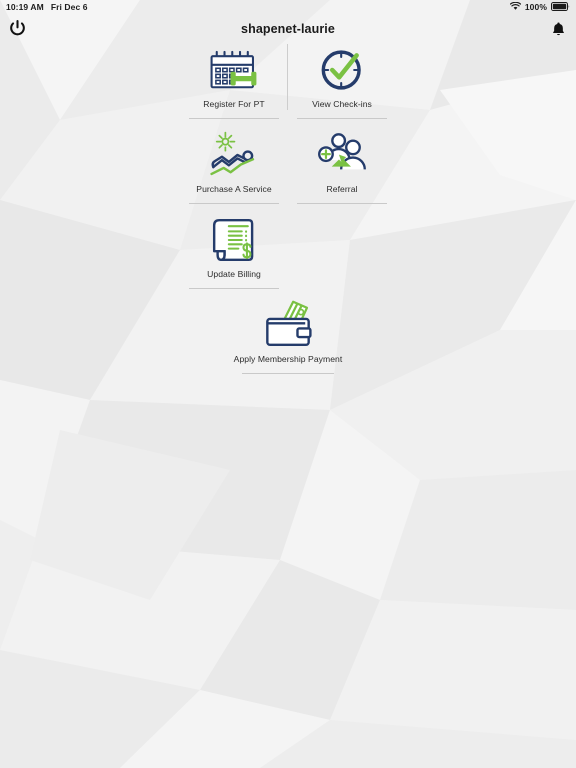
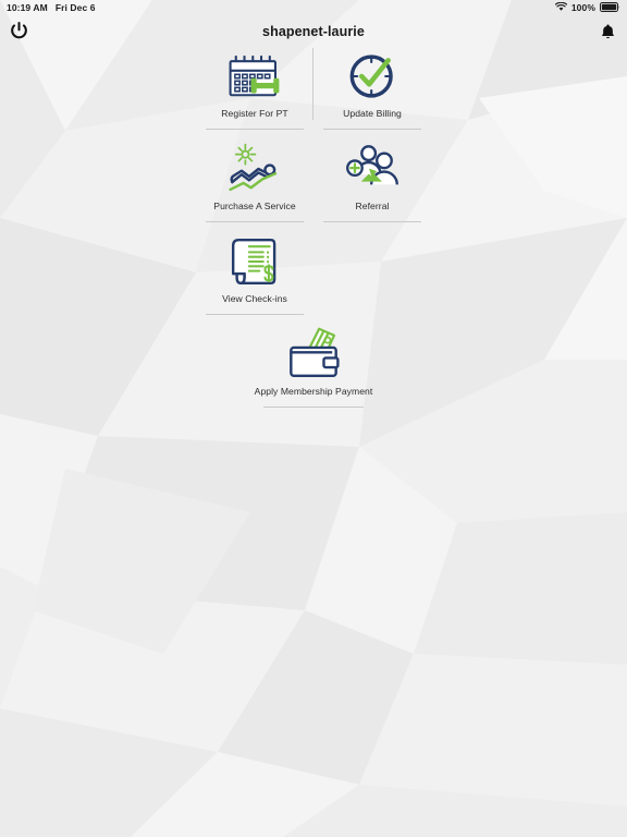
  10:19 AM
  Fri Dec 6
  100%
  shapenet-laurie
  Register For PT
- View Check-ins
+ Update Billing
  Purchase A Service
  Referral
- Update Billing
+ View Check-ins
  Apply Membership Payment
